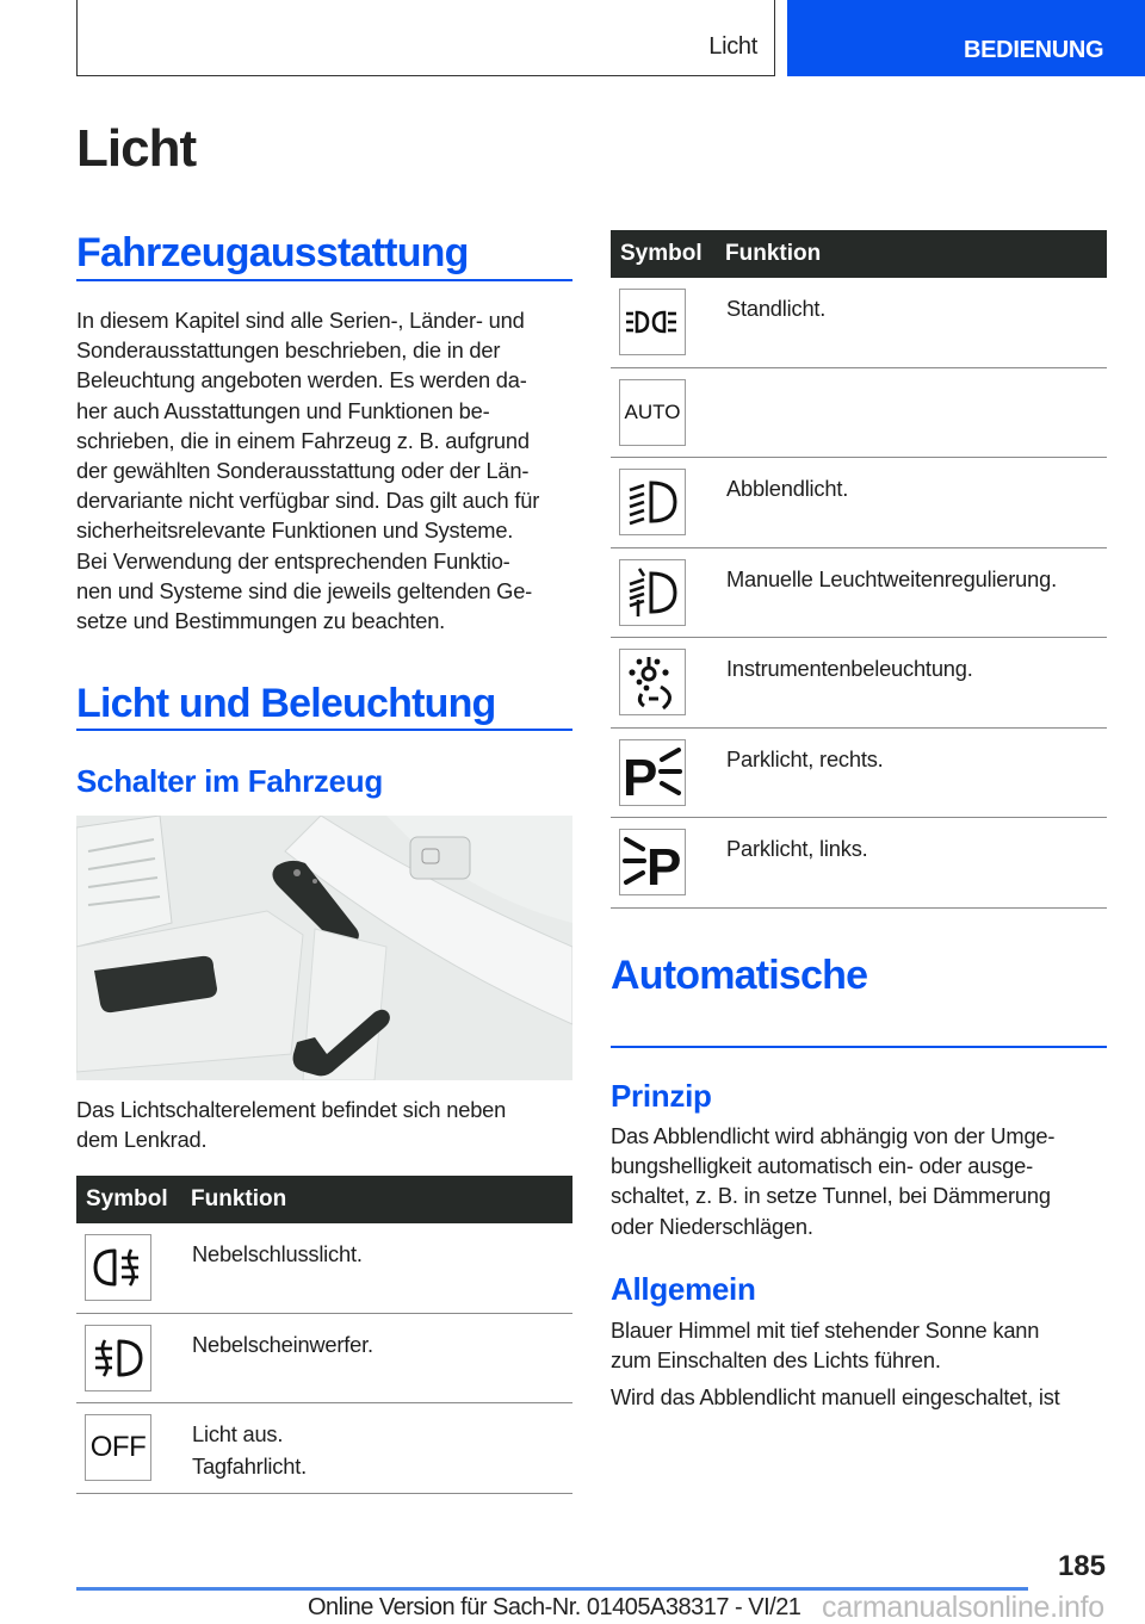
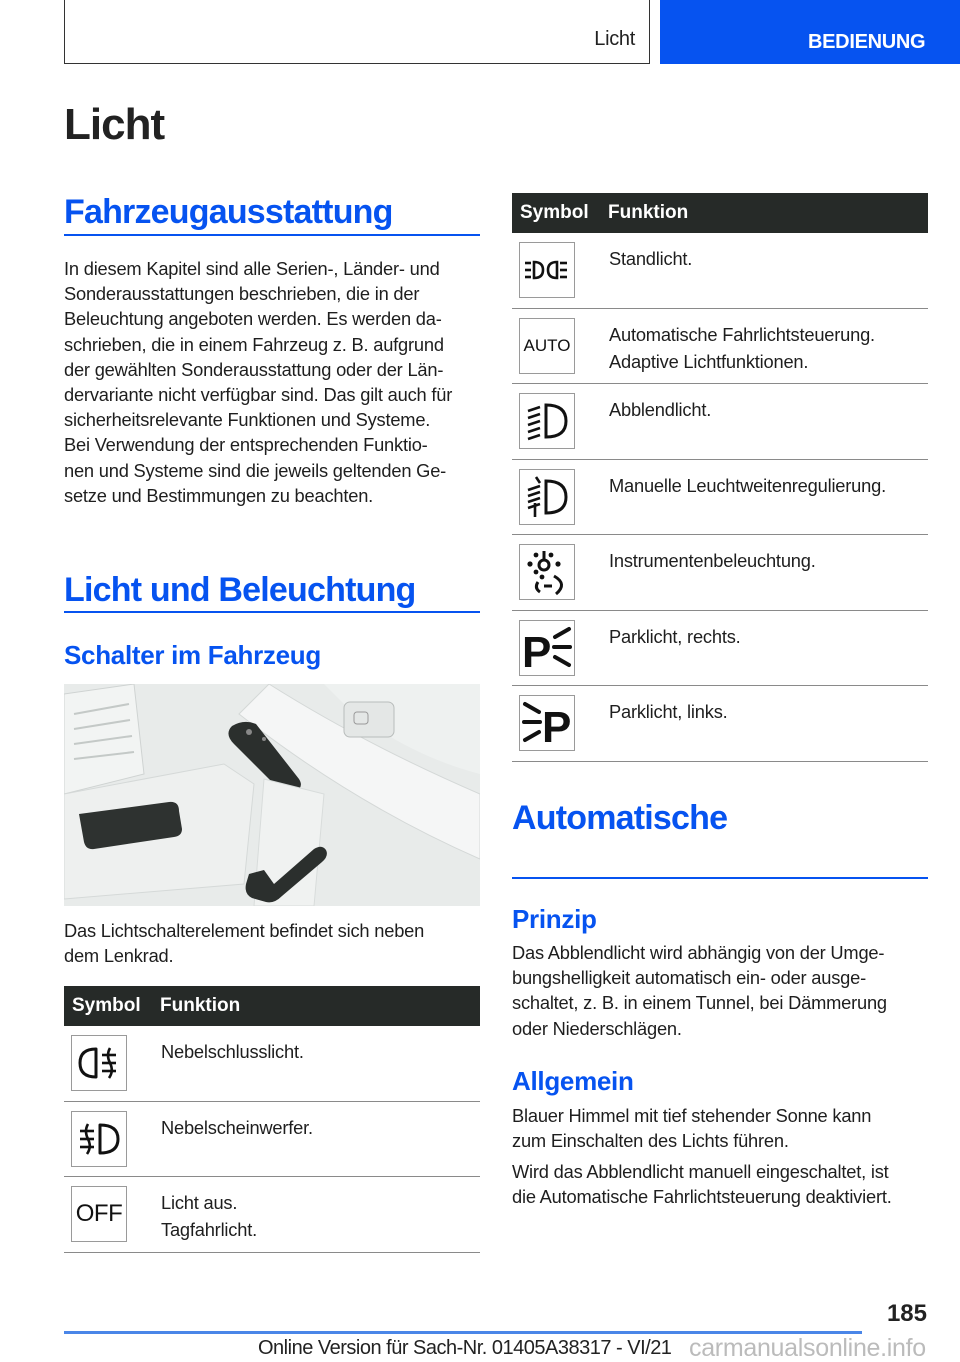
  Licht
  BEDIENUNG
  Licht
  Fahrzeugausstattung
  In diesem Kapitel sind alle Serien-, Länder- und
  Sonderausstattungen beschrieben, die in der
  Beleuchtung angeboten werden. Es werden da-
- her auch Ausstattungen und Funktionen be-
  schrieben, die in einem Fahrzeug z. B. aufgrund
  der gewählten Sonderausstattung oder der Län-
  dervariante nicht verfügbar sind. Das gilt auch für
  sicherheitsrelevante Funktionen und Systeme.
  Bei Verwendung der entsprechenden Funktio-
  nen und Systeme sind die jeweils geltenden Ge-
  setze und Bestimmungen zu beachten.
  Licht und Beleuchtung
  Schalter im Fahrzeug
  Das Lichtschalterelement befindet sich neben
  dem Lenkrad.
  Symbol
  Funktion
  Nebelschlusslicht.
  Nebelscheinwerfer.
  OFF
  Licht aus.
  Tagfahrlicht.
  Symbol
  Funktion
  Standlicht.
  AUTO
+ Automatische Fahrlichtsteuerung.
+ Adaptive Lichtfunktionen.
  Abblendlicht.
  Manuelle Leuchtweitenregulierung.
  Instrumentenbeleuchtung.
  P
  Parklicht, rechts.
  P
  Parklicht, links.
  Automatische
  Prinzip
  Das Abblendlicht wird abhängig von der Umge-
  bungshelligkeit automatisch ein- oder ausge-
- schaltet, z. B. in setze Tunnel, bei Dämmerung
+ schaltet, z. B. in einem Tunnel, bei Dämmerung
  oder Niederschlägen.
  Allgemein
  Blauer Himmel mit tief stehender Sonne kann
  zum Einschalten des Lichts führen.
  Wird das Abblendlicht manuell eingeschaltet, ist
+ die Automatische Fahrlichtsteuerung deaktiviert.
  185
  Online Version für Sach-Nr. 01405A38317 - VI/21
  carmanualsonline.info
